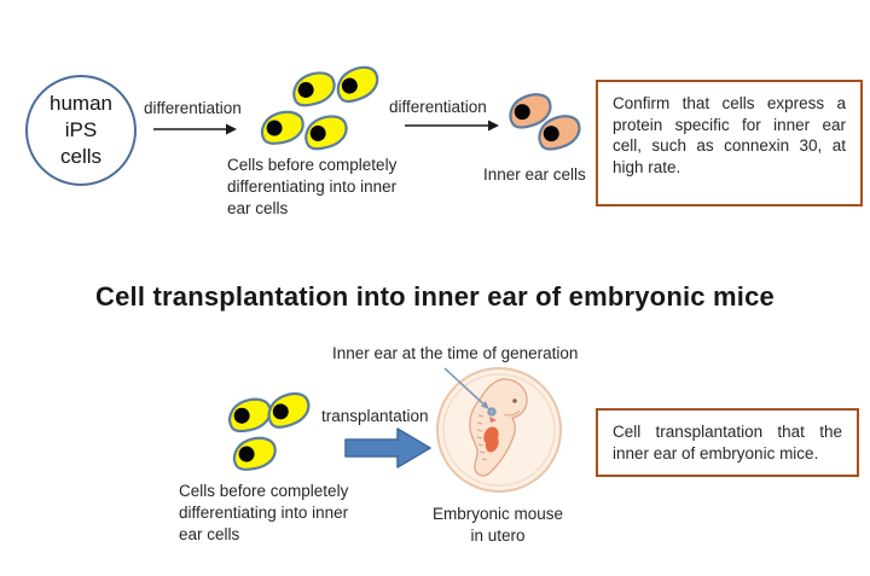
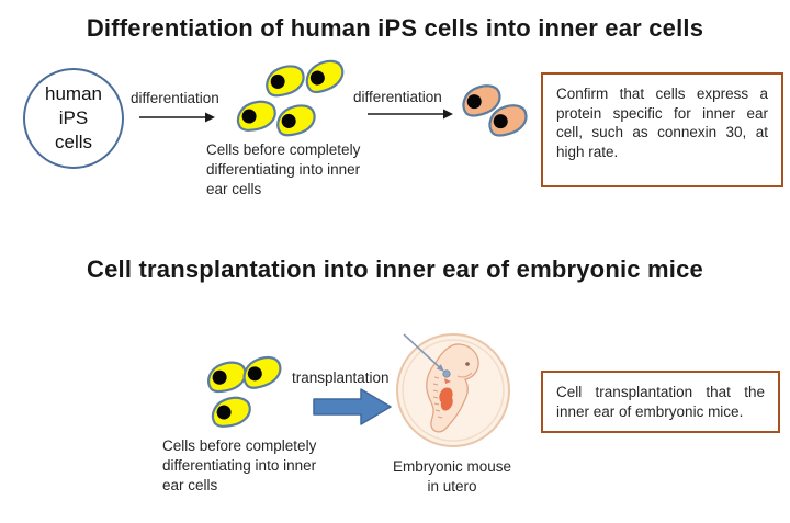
+ Differentiation of human iPS cells into inner ear cells
  human
  iPS
  cells
  differentiation
  Cells before completely
  differentiating into inner
  ear cells
  differentiation
- Inner ear cells
  Confirm that cells express a protein specific for inner ear cell, such as connexin 30, at high rate.
  Cell transplantation into inner ear of embryonic mice
- Inner ear at the time of generation
  Cells before completely
  differentiating into inner
  ear cells
  transplantation
  Embryonic mouse
  in utero
  Cell transplantation that the inner ear of embryonic mice.
